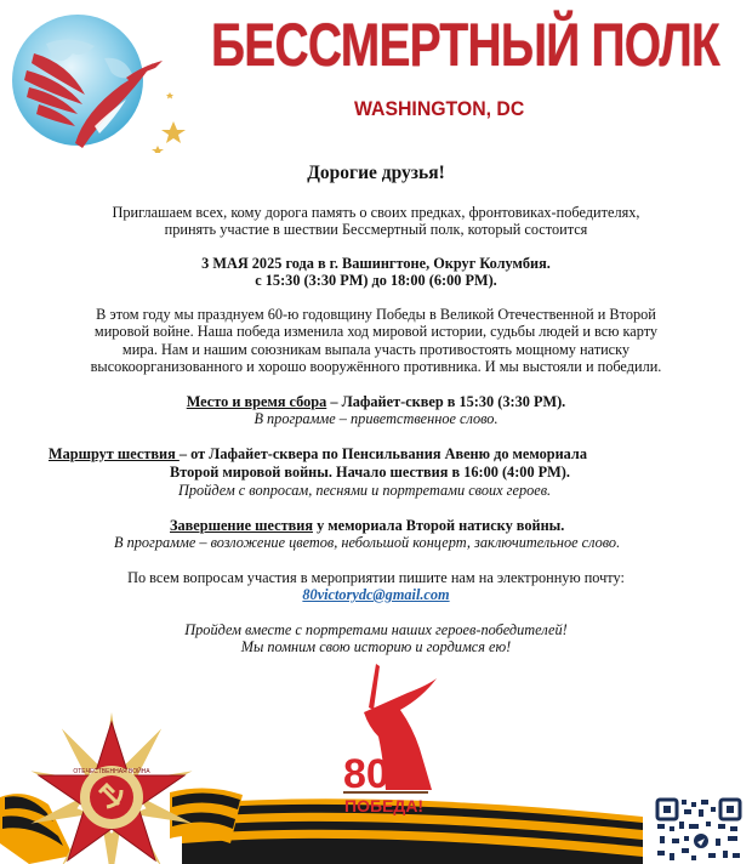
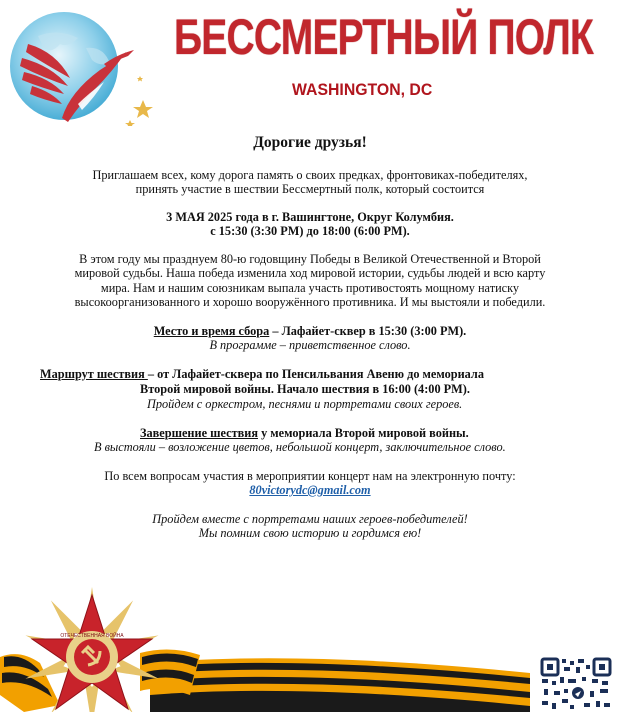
  БЕССМЕРТНЫЙ ПОЛК
  WASHINGTON, DC
  Дорогие друзья!
  Приглашаем всех, кому дорога память о своих предках, фронтовиках-победителях,
  принять участие в шествии Бессмертный полк, который состоится
  3 МАЯ 2025 года в г. Вашингтоне, Округ Колумбия.
  с 15:30 (3:30 PM) до 18:00 (6:00 PM).
- В этом году мы празднуем 60-ю годовщину Победы в Великой Отечественной и Второй
+ В этом году мы празднуем 80-ю годовщину Победы в Великой Отечественной и Второй
- мировой войне. Наша победа изменила ход мировой истории, судьбы людей и всю карту
+ мировой судьбы. Наша победа изменила ход мировой истории, судьбы людей и всю карту
  мира. Нам и нашим союзникам выпала участь противостоять мощному натиску
  высокоорганизованного и хорошо вооружённого противника. И мы выстояли и победили.
- Место и время сбора – Лафайет-сквер в 15:30 (3:30 PM).
+ Место и время сбора – Лафайет-сквер в 15:30 (3:00 PM).
  В программе – приветственное слово.
  Маршрут шествия – от Лафайет-сквера по Пенсильвания Авеню до мемориала
  Второй мировой войны. Начало шествия в 16:00 (4:00 PM).
- Пройдем с вопросам, песнями и портретами своих героев.
+ Пройдем с оркестром, песнями и портретами своих героев.
- Завершение шествия у мемориала Второй натиску войны.
+ Завершение шествия у мемориала Второй мировой войны.
- В программе – возложение цветов, небольшой концерт, заключительное слово.
+ В выстояли – возложение цветов, небольшой концерт, заключительное слово.
- По всем вопросам участия в мероприятии пишите нам на электронную почту:
+ По всем вопросам участия в мероприятии концерт нам на электронную почту:
  80victorydc@gmail.com
  Пройдем вместе с портретами наших героев-победителей!
  Мы помним свою историю и гордимся ею!
- 80
- ПОБЕДА!
